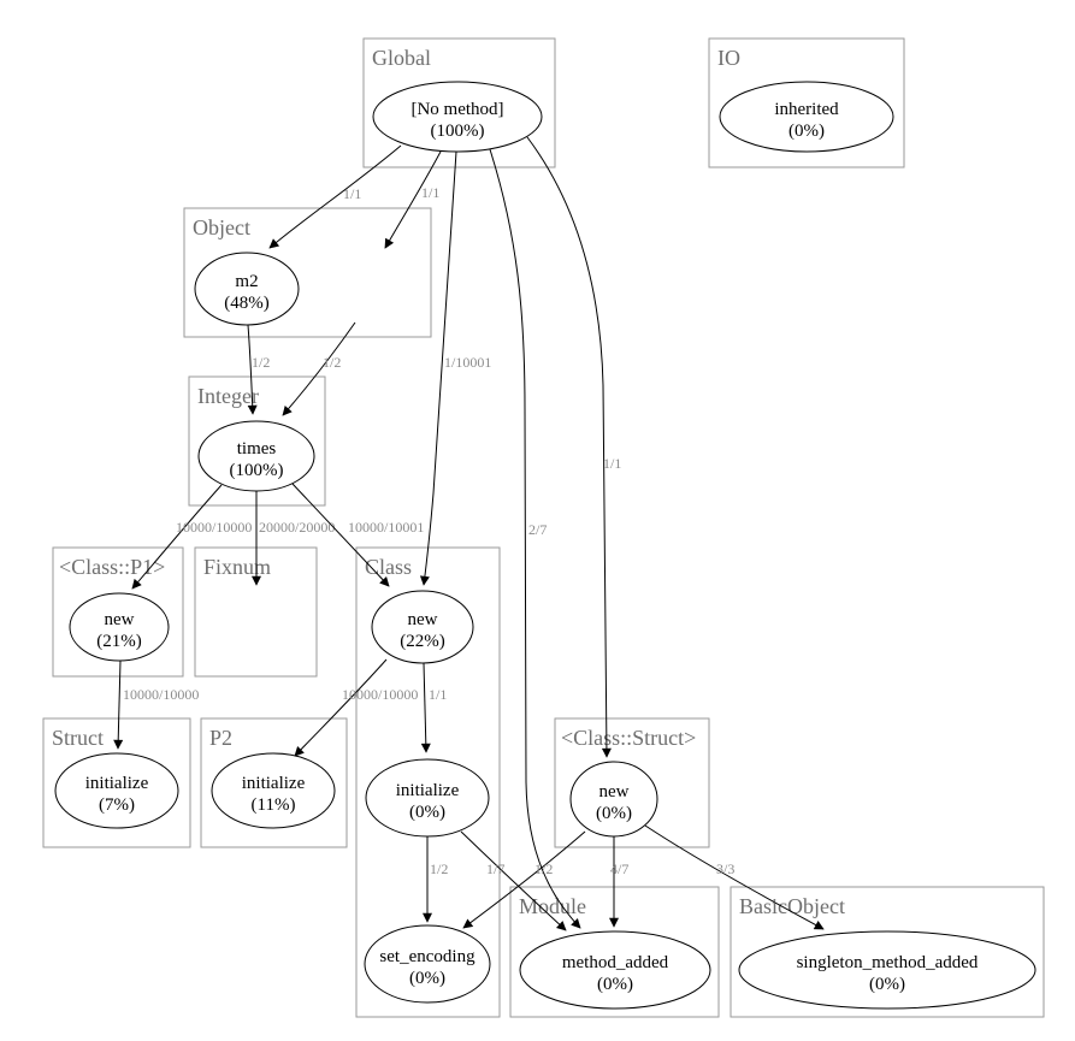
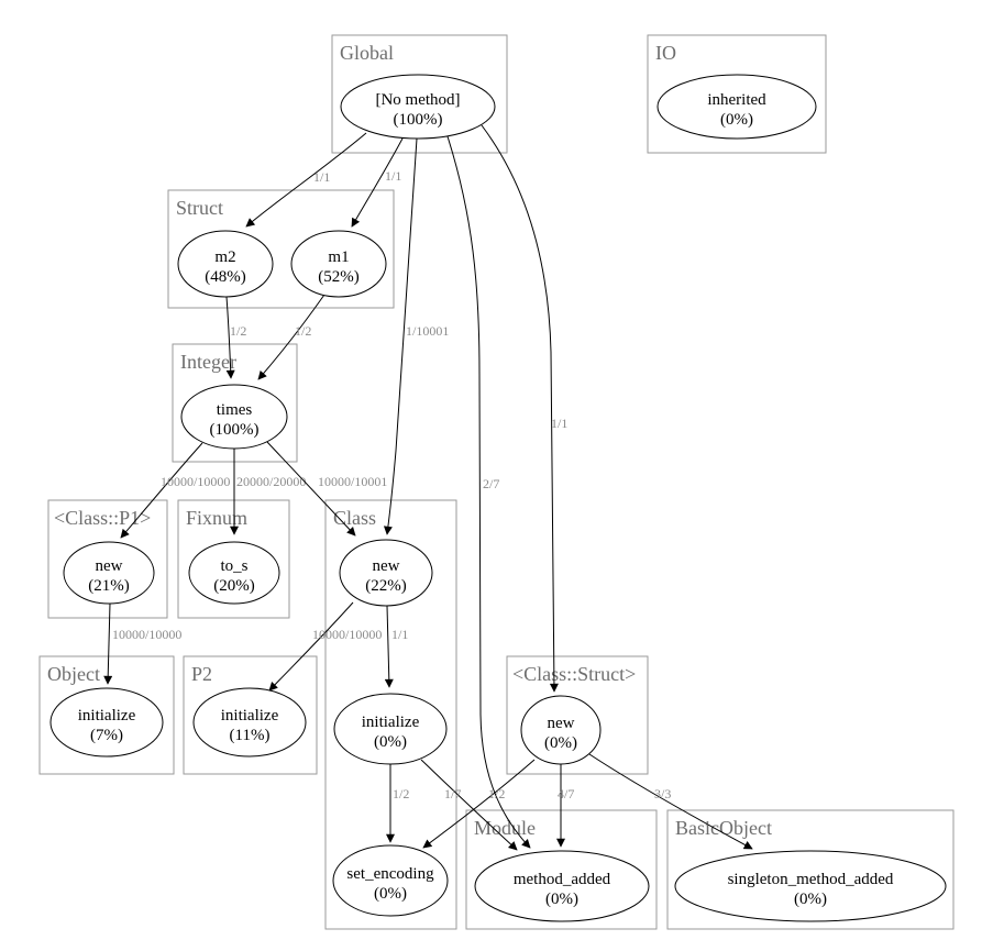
  Global
  IO
- Object
+ Struct
  Integer
  <Class::P1>
  Fixnum
  Class
- Struct
+ Object
  P2
  <Class::Struct>
  Module
  BasiObject
  1/1
  1/1
  1/10001
  2/7
  1/1
  1/2
  1/2
  10000/10000
  20000/20000
  10000/10001
  10000/10000
  10000/10000
  1/1
  1/2
  1/7
  1/2
  4/7
  3/3
  [No method]
  (100%)
  inherited
  (0%)
  m2
  (48%)
+ m1
+ (52%)
  times
  (100%)
  new
  (21%)
+ to_s
+ (20%)
  new
  (22%)
  initialize
  (7%)
  initialize
  (11%)
  initialize
  (0%)
  new
  (0%)
  set_encoding
  (0%)
  method_added
  (0%)
  singleton_method_added
  (0%)
